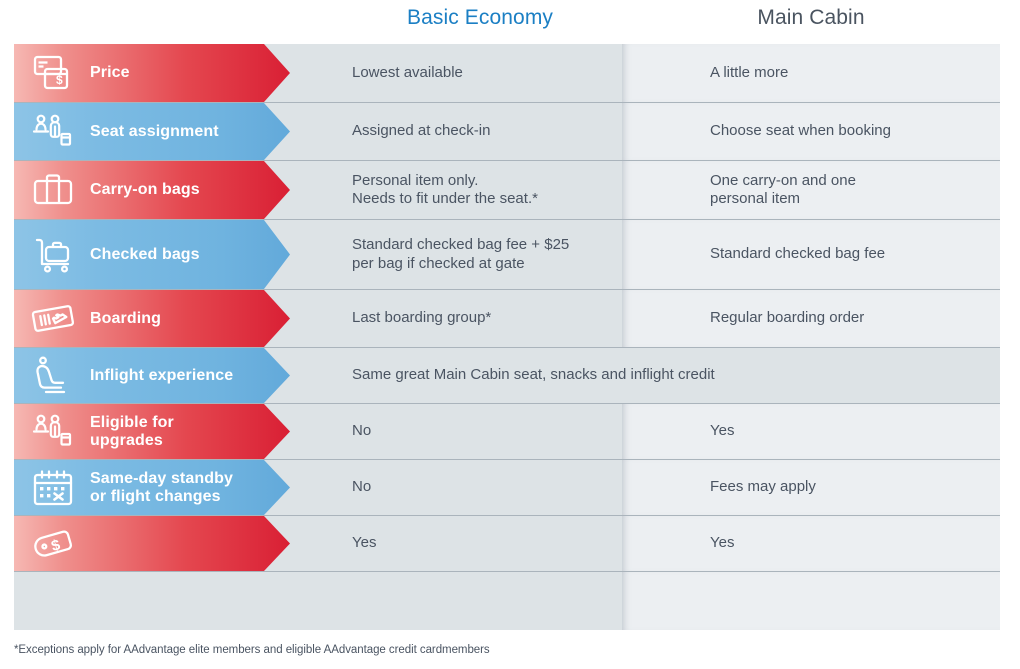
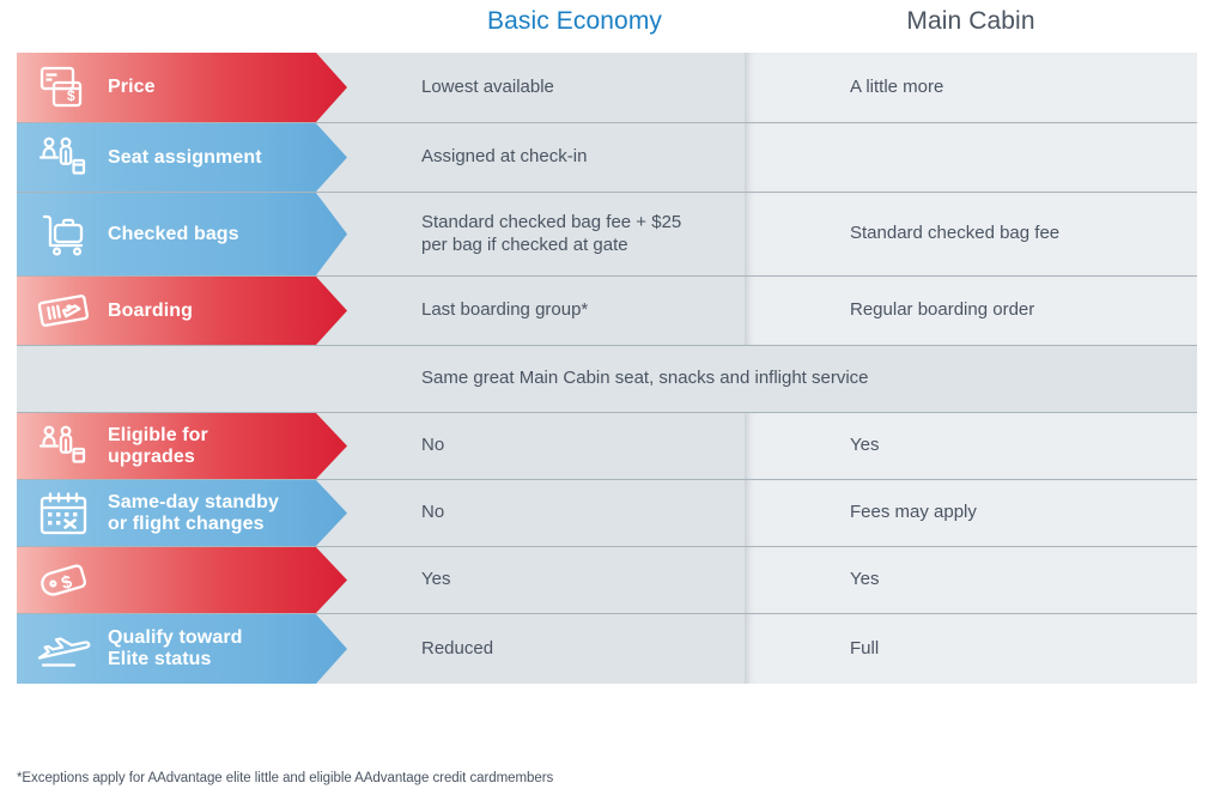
  Basic Economy
  Main Cabin
  $
  Price
  Lowest available
  A little more
  Seat assignment
  Assigned at check-in
- Choose seat when booking
- Carry-on bags
- Personal item only.
- Needs to fit under the seat.*
- One carry-on and one
- personal item
  Checked bags
  Standard checked bag fee + $25
  per bag if checked at gate
  Standard checked bag fee
  Boarding
  Last boarding group*
  Regular boarding order
- Inflight experience
- Same great Main Cabin seat, snacks and inflight credit
+ Same great Main Cabin seat, snacks and inflight service
  Eligible for
  upgrades
  No
  Yes
  Same-day standby
  or flight changes
  No
  Fees may apply
  Yes
  Yes
+ Qualify toward
+ Elite status
+ Reduced
+ Full
- *Exceptions apply for AAdvantage elite members and eligible AAdvantage credit cardmembers
+ *Exceptions apply for AAdvantage elite little and eligible AAdvantage credit cardmembers
